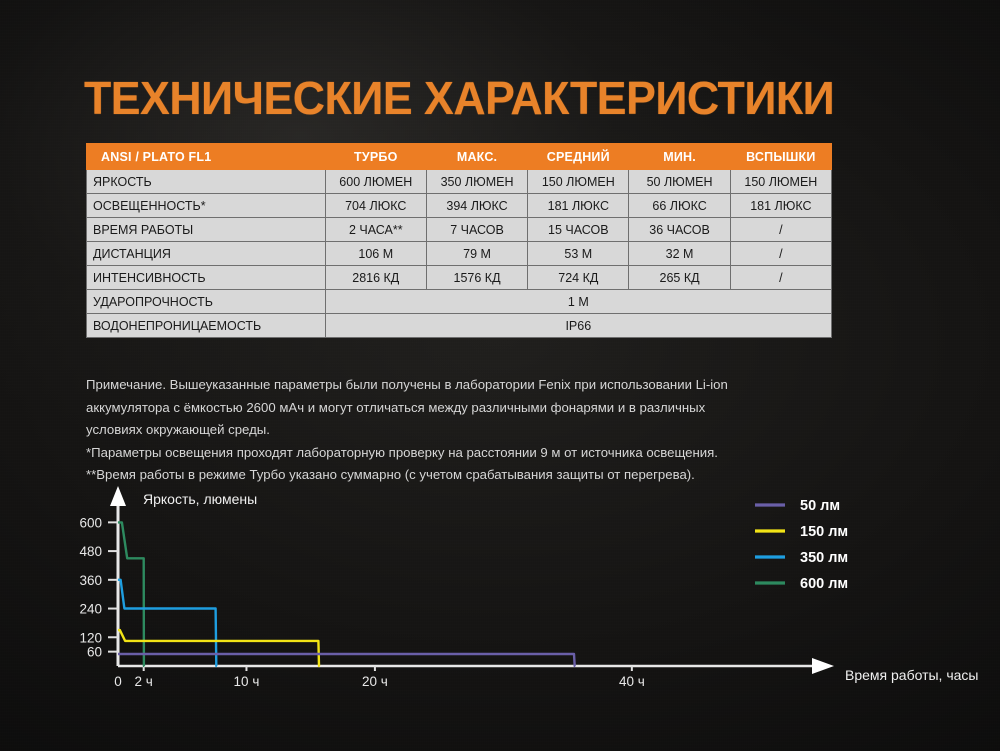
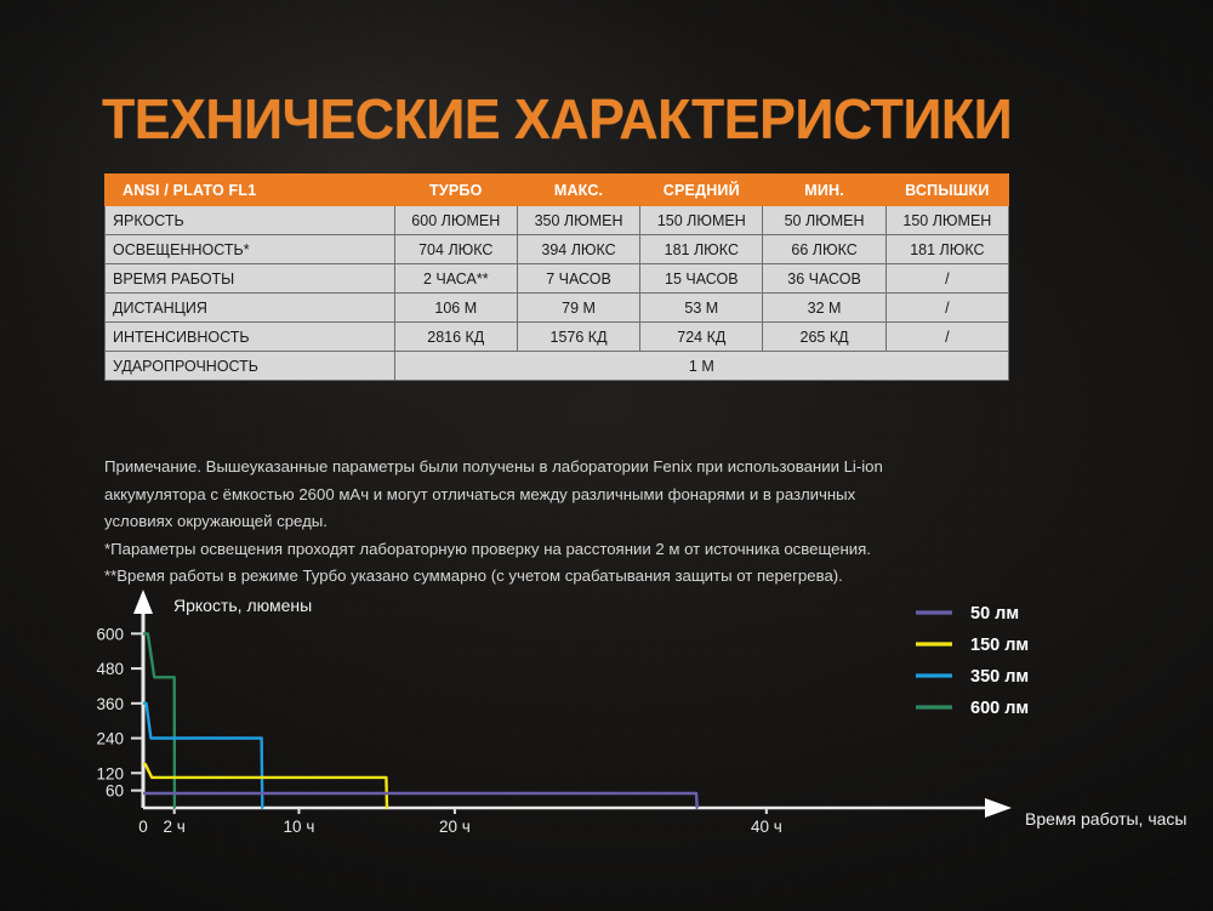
  ТЕХНИЧЕСКИЕ ХАРАКТЕРИСТИКИ
  ANSI / PLATO FL1	ТУРБО	МАКС.	СРЕДНИЙ	МИН.	ВСПЫШКИ
  ЯРКОСТЬ	600 ЛЮМЕН	350 ЛЮМЕН	150 ЛЮМЕН	50 ЛЮМЕН	150 ЛЮМЕН
  ОСВЕЩЕННОСТЬ*	704 ЛЮКС	394 ЛЮКС	181 ЛЮКС	66 ЛЮКС	181 ЛЮКС
  ВРЕМЯ РАБОТЫ	2 ЧАСА**	7 ЧАСОВ	15 ЧАСОВ	36 ЧАСОВ	/
  ДИСТАНЦИЯ	106 М	79 М	53 М	32 М	/
  ИНТЕНСИВНОСТЬ	2816 КД	1576 КД	724 КД	265 КД	/
  УДАРОПРОЧНОСТЬ	1 М
- ВОДОНЕПРОНИЦАЕМОСТЬ	IP66
  Примечание. Вышеуказанные параметры были получены в лаборатории Fenix при использовании Li-ion
  аккумулятора с ёмкостью 2600 мАч и могут отличаться между различными фонарями и в различных
  условиях окружающей среды.
- *Параметры освещения проходят лабораторную проверку на расстоянии 9 м от источника освещения.
+ *Параметры освещения проходят лабораторную проверку на расстоянии 2 м от источника освещения.
  **Время работы в режиме Турбо указано суммарно (с учетом срабатывания защиты от перегрева).
  60
  120
  240
  360
  480
  600
  0
  2 ч
  10 ч
  20 ч
  40 ч
  Яркость, люмены
  Время работы, часы
  50 лм
  150 лм
  350 лм
  600 лм
